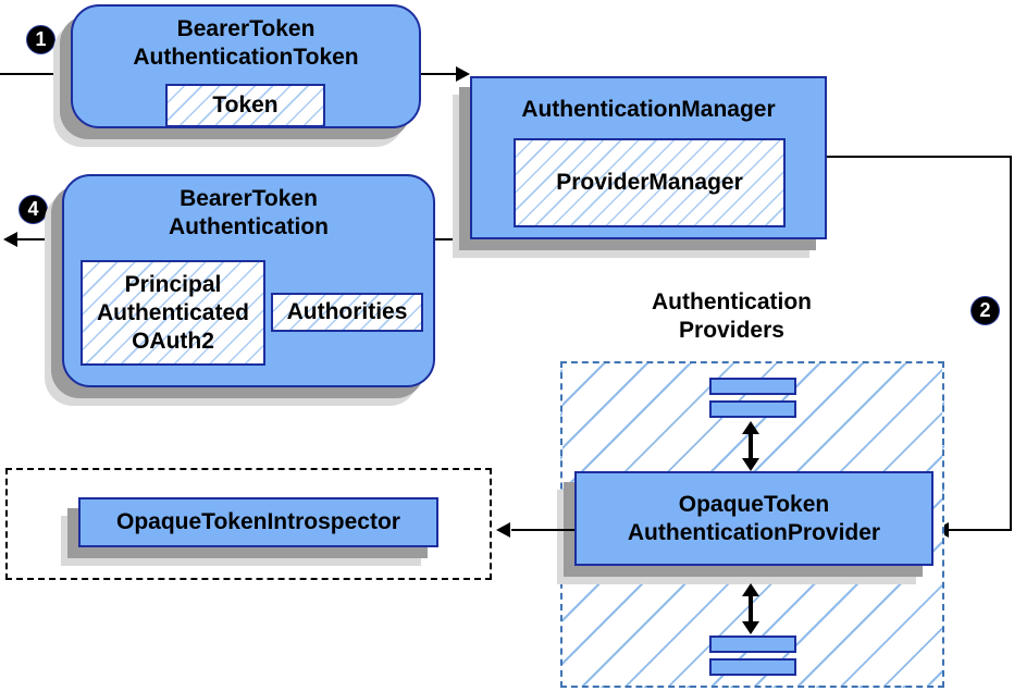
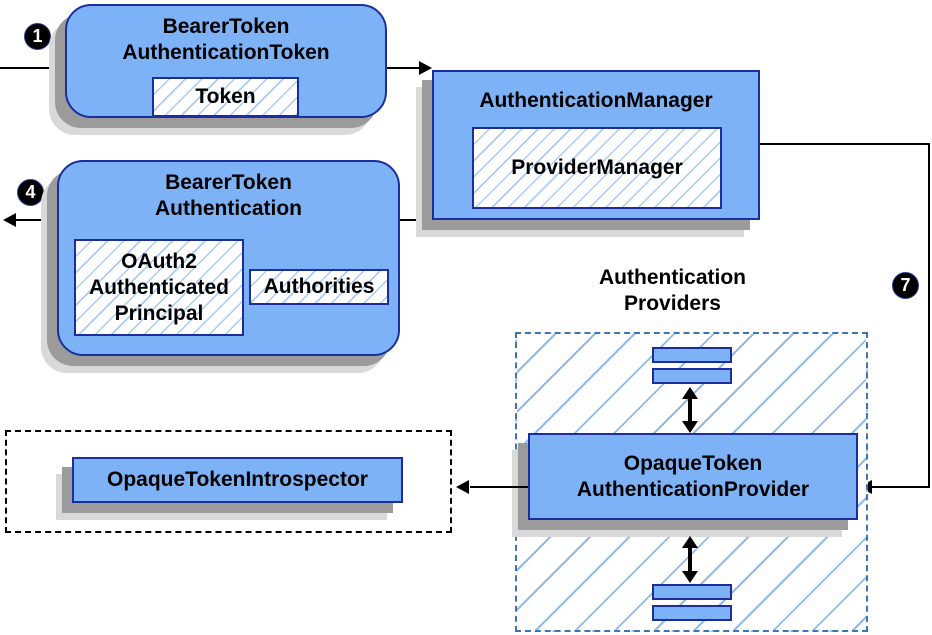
  1
- 2
+ 7
  4
  BearerToken
  AuthenticationToken
  Token
  AuthenticationManager
  ProviderManager
  BearerToken
  Authentication
- Principal
+ OAuth2
  Authenticated
- OAuth2
+ Principal
  Authorities
  Authentication
  Providers
  OpaqueToken
  AuthenticationProvider
  OpaqueTokenIntrospector
